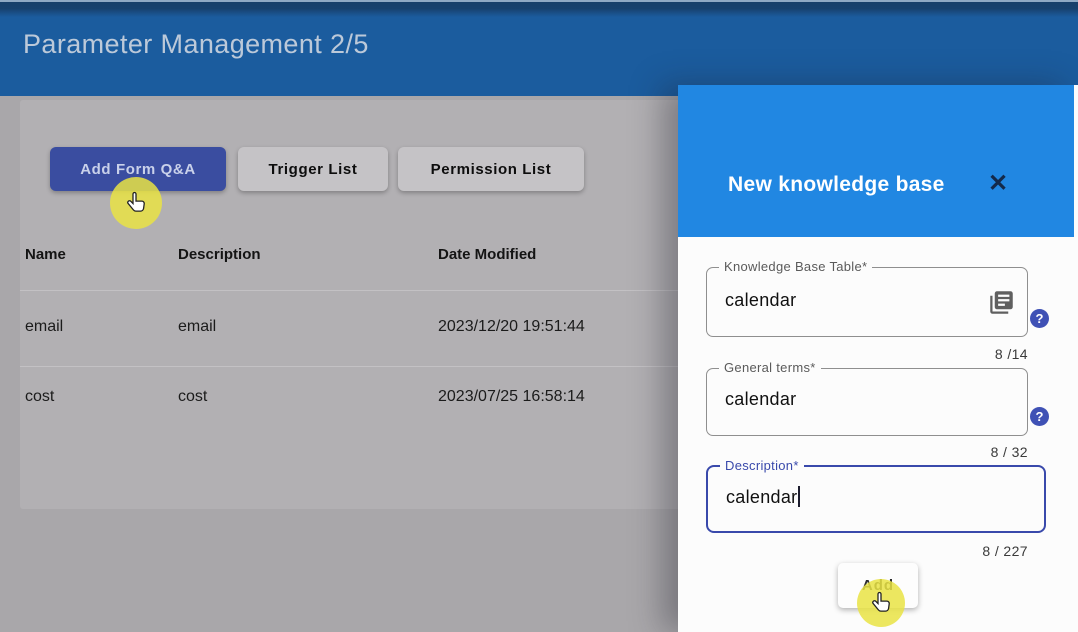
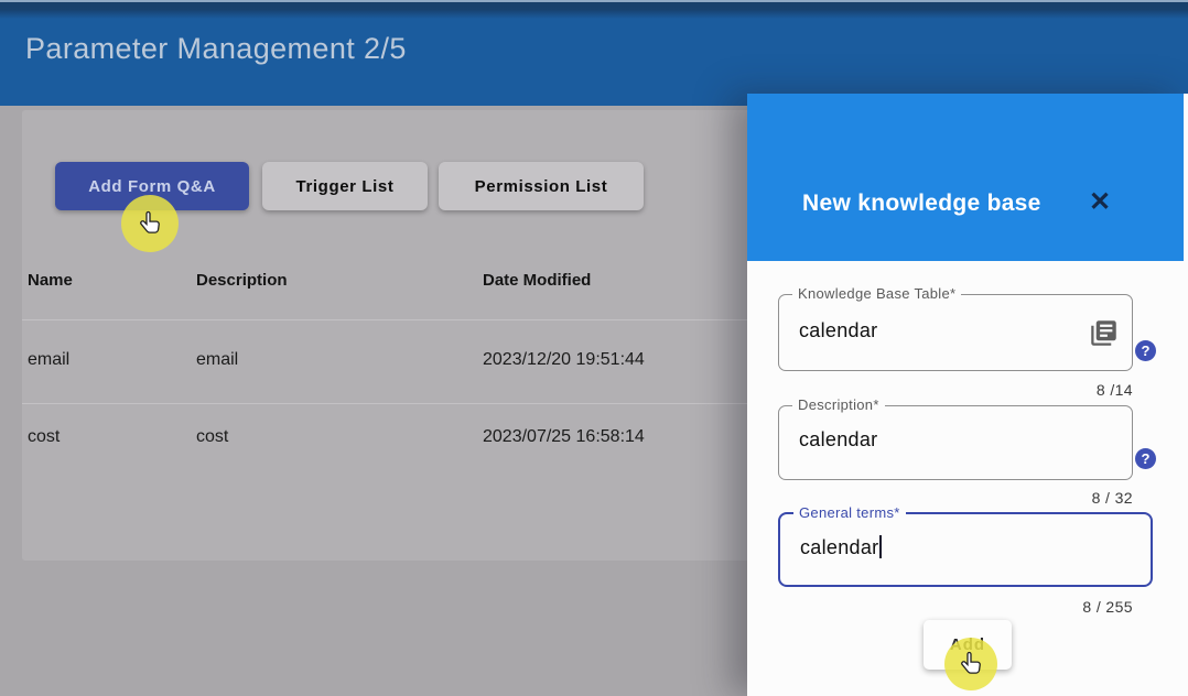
  Parameter Management 2/5
  Add Form Q&A
  Trigger List
  Permission List
  Name
  Description
  Date Modified
  email
  email
  2023/12/20 19:51:44
  cost
  cost
  2023/07/25 16:58:14
  New knowledge base
  ✕
  Knowledge Base Table*
  calendar
  ?
  8 /14
- General terms*
+ Description*
  calendar
  ?
  8 / 32
- Description*
+ General terms*
  calendar
- 8 / 227
+ 8 / 255
  Add
